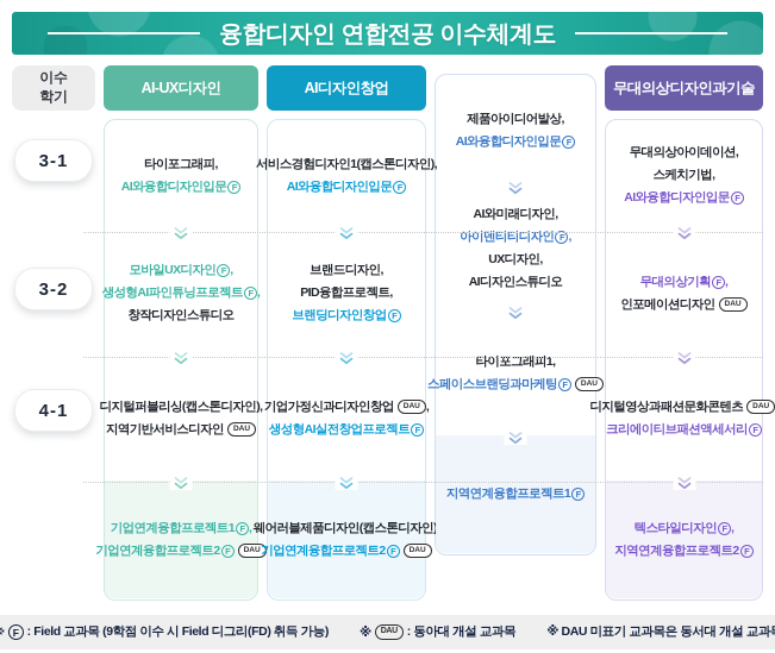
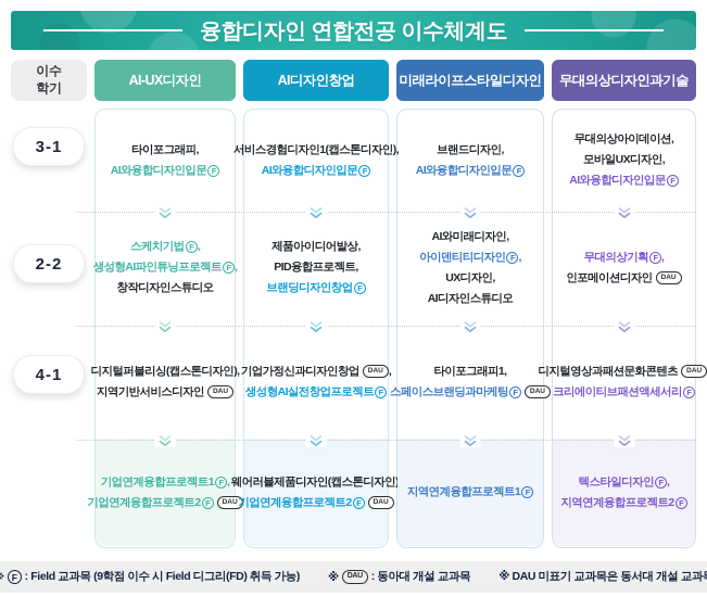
  융합디자인 연합전공 이수체계도
  이수
  학기
  3-1
- 3-2
+ 2-2
  4-1
  AI-UX디자인
  타이포그래피
  ,
  AI와융합디자인입문
  F
- 모바일UX디자인
+ 스케치기법
  F
  ,
  생성형AI파인튜닝프로젝트
  F
  ,
  창작디자인스튜디오
  디지털퍼블리싱(캡스톤디자인)
  ,
  지역기반서비스디자인
  기업연계융합프로젝트1
  F
  ,
  기업연계융합프로젝트2
  F
  AI디자인창업
  서비스경험디자인1(캡스톤디자인)
  ,
  AI와융합디자인입문
  F
- 브랜드디자인
+ 제품아이디어발상
  ,
  PID융합프로젝트
  ,
  브랜딩디자인창업
  F
  기업가정신과디자인창업
  ,
  생성형AI실전창업프로젝트
  F
  웨어러블제품디자인(캡스톤디자인
  기업연계융합프로젝트2
  F
+ 미래라이프스타일디자인
- 제품아이디어발상
+ 브랜드디자인
  ,
  AI와융합디자인입문
  F
  AI와미래디자인
  ,
  아이덴티티디자인
  F
  ,
  UX디자인
  ,
  AI디자인스튜디오
  타이포그래피1
  ,
  스페이스브랜딩과마케팅
  F
  지역연계융합프로젝트1
  F
  무대의상디자인과기술
  무대의상아이데이션
  ,
- 스케치기법
+ 모바일UX디자인
  ,
  AI와융합디자인입문
  F
  무대의상기획
  F
  ,
  인포메이션디자인
  디지털영상과패션문화콘텐츠
  크리에이티브패션액세서리
  F
  텍스타일디자인
  F
  ,
  지역연계융합프로젝트2
  F
  F
  : Field 교과목 (9학점 이수 시 Field 디그리(FD) 취득 가능)
  ※
  : 동아대 개설 교과목
  ※ DAU 미표기 교과목은 동서대 개설 교과
